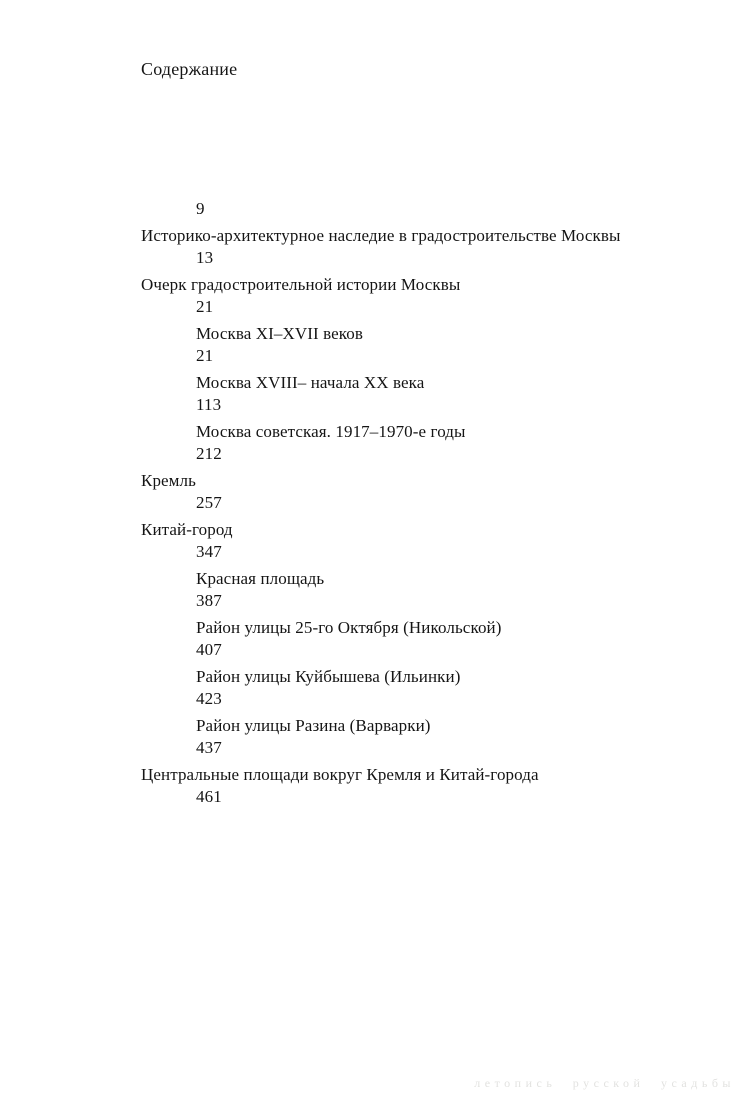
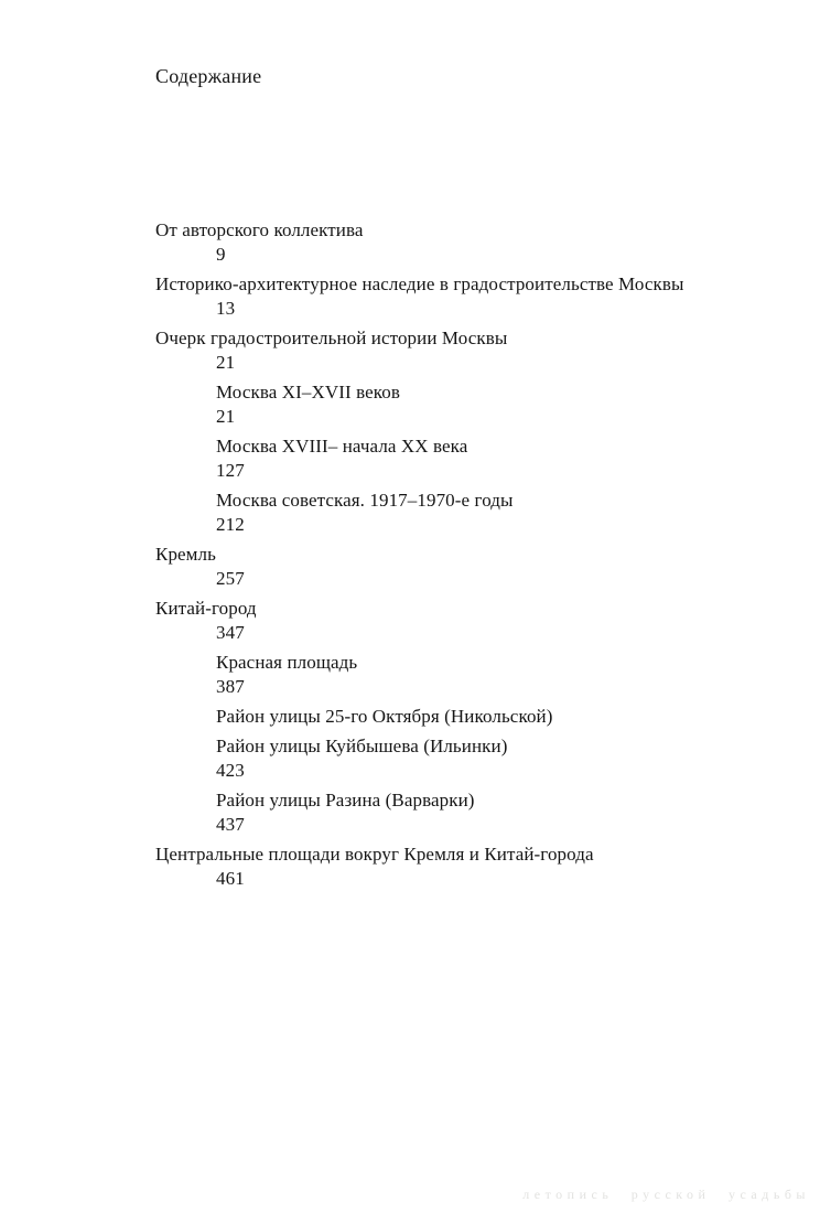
  Содержание
+ От авторского коллектива
  9
  Историко-архитектурное наследие в градостроительстве Москвы
  13
  Очерк градостроительной истории Москвы
  21
  Москва XI–XVII веков
  21
  Москва XVIII– начала XX века
- 113
+ 127
  Москва советская. 1917–1970-е годы
  212
  Кремль
  257
  Китай-город
  347
  Красная площадь
  387
  Район улицы 25-го Октября (Никольской)
- 407
  Район улицы Куйбышева (Ильинки)
  423
  Район улицы Разина (Варварки)
  437
  Центральные площади вокруг Кремля и Китай-города
  461
  летопись русской усадьбы
